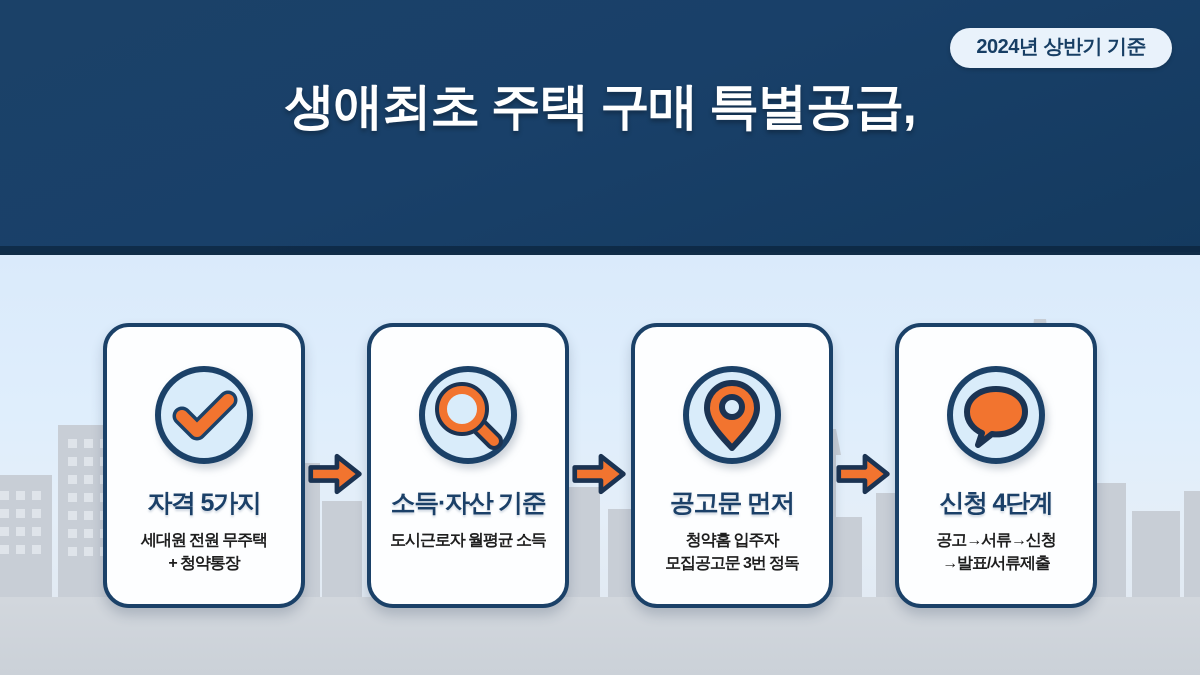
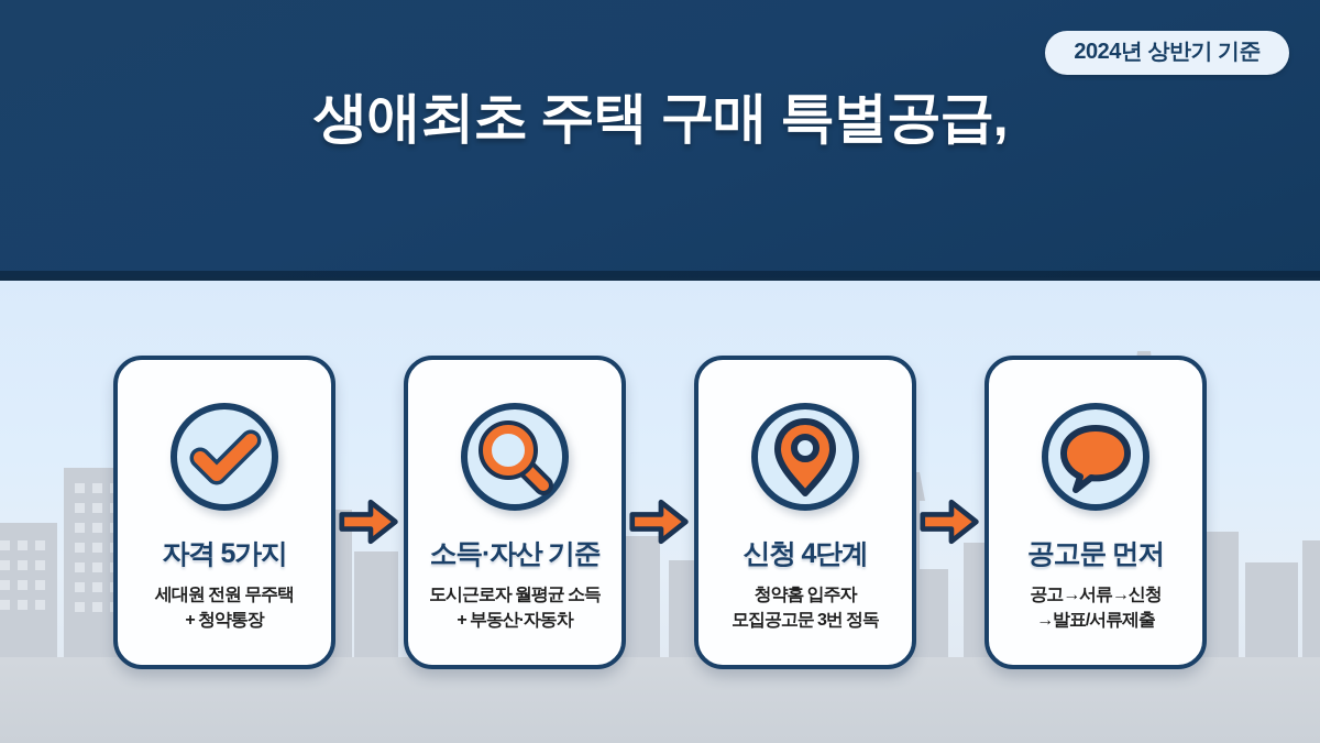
  2024년 상반기 기준
  생애최초 주택 구매 특별공급,
  자격 5가지
  세대원 전원 무주택
  + 청약통장
  소득·자산 기준
  도시근로자 월평균 소득
+ + 부동산·자동차
- 공고문 먼저
+ 신청 4단계
  청약홈 입주자
  모집공고문 3번 정독
- 신청 4단계
+ 공고문 먼저
  공고→서류→신청
  →발표/서류제출
